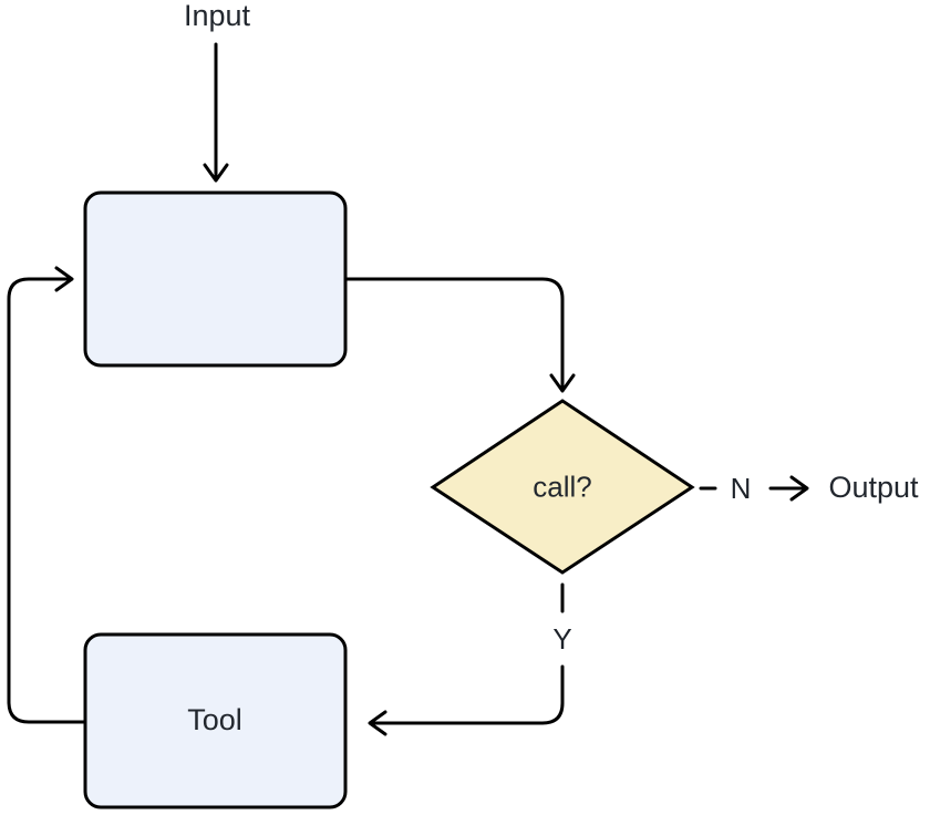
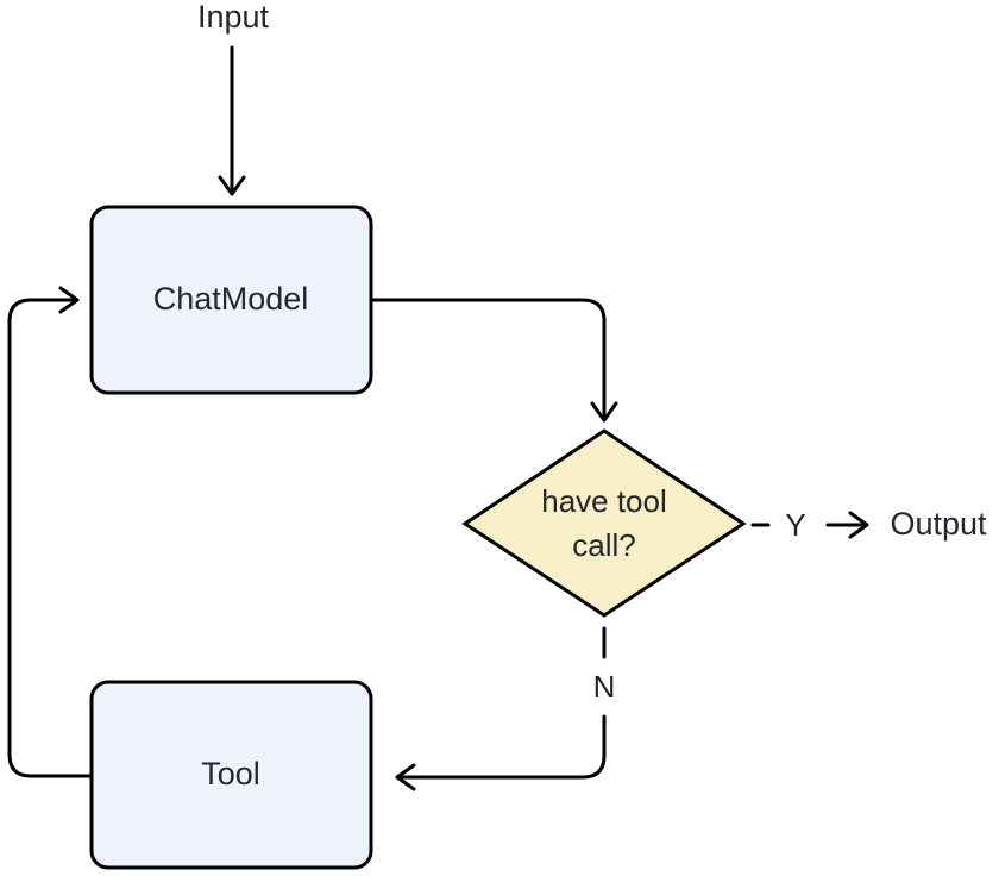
  Input
+ ChatModel
+ have tool
  call?
- N
+ Y
  Output
- Y
+ N
  Tool
